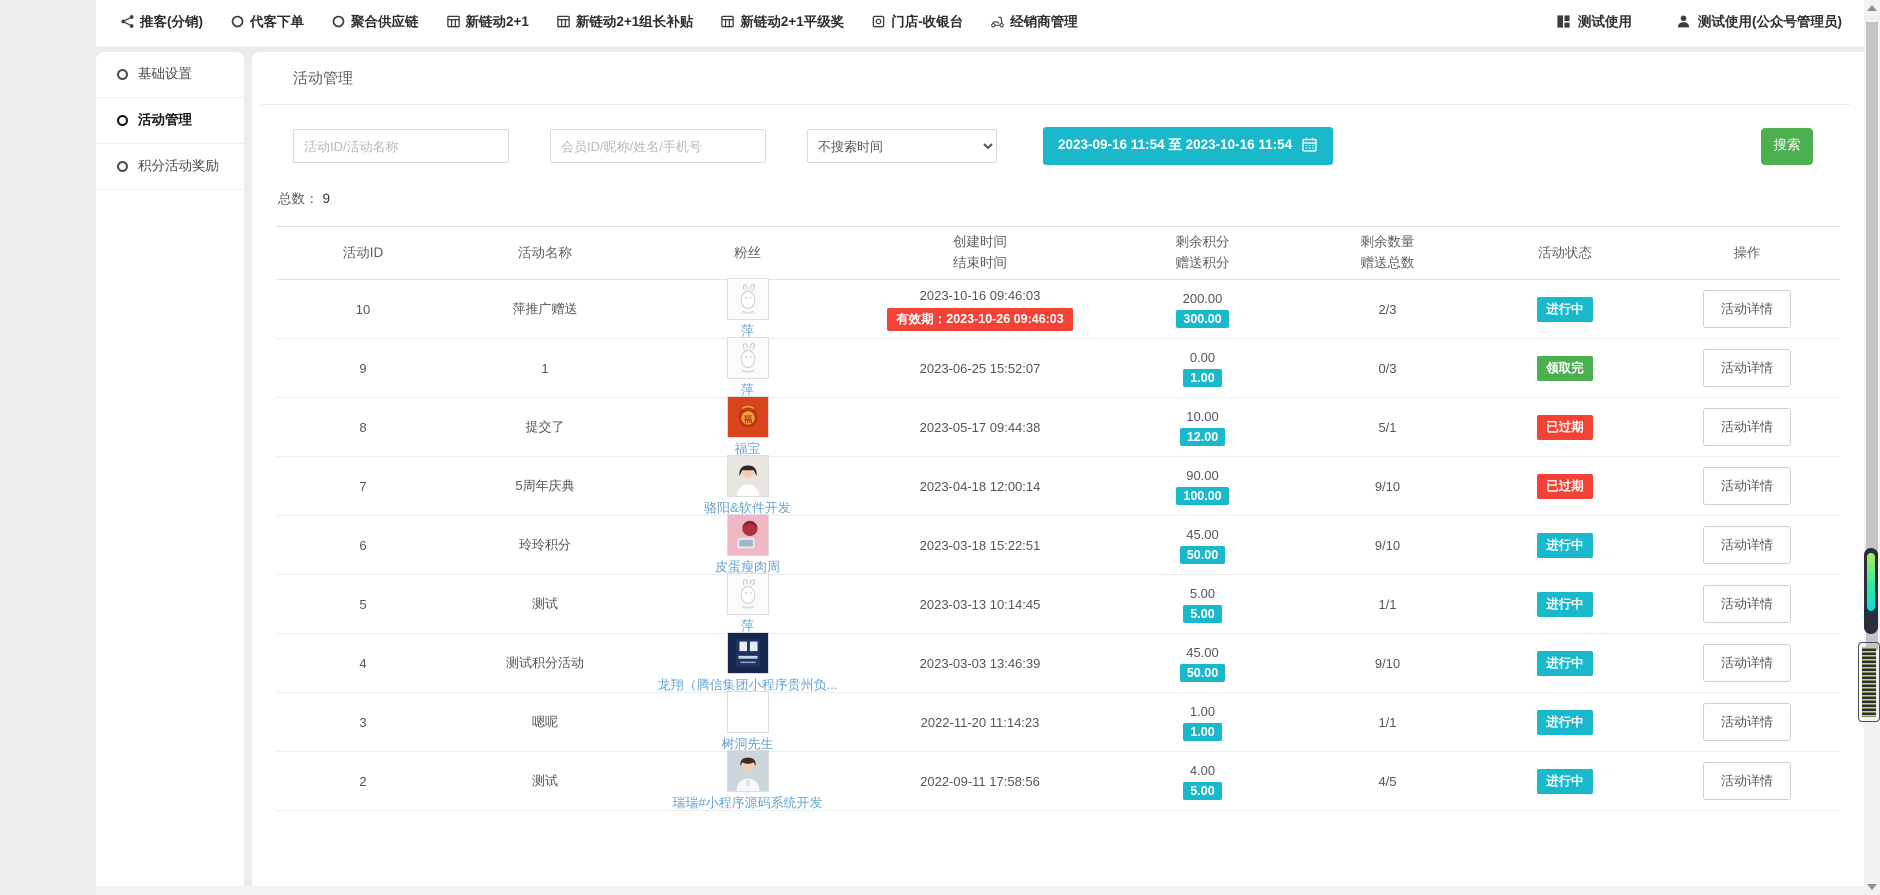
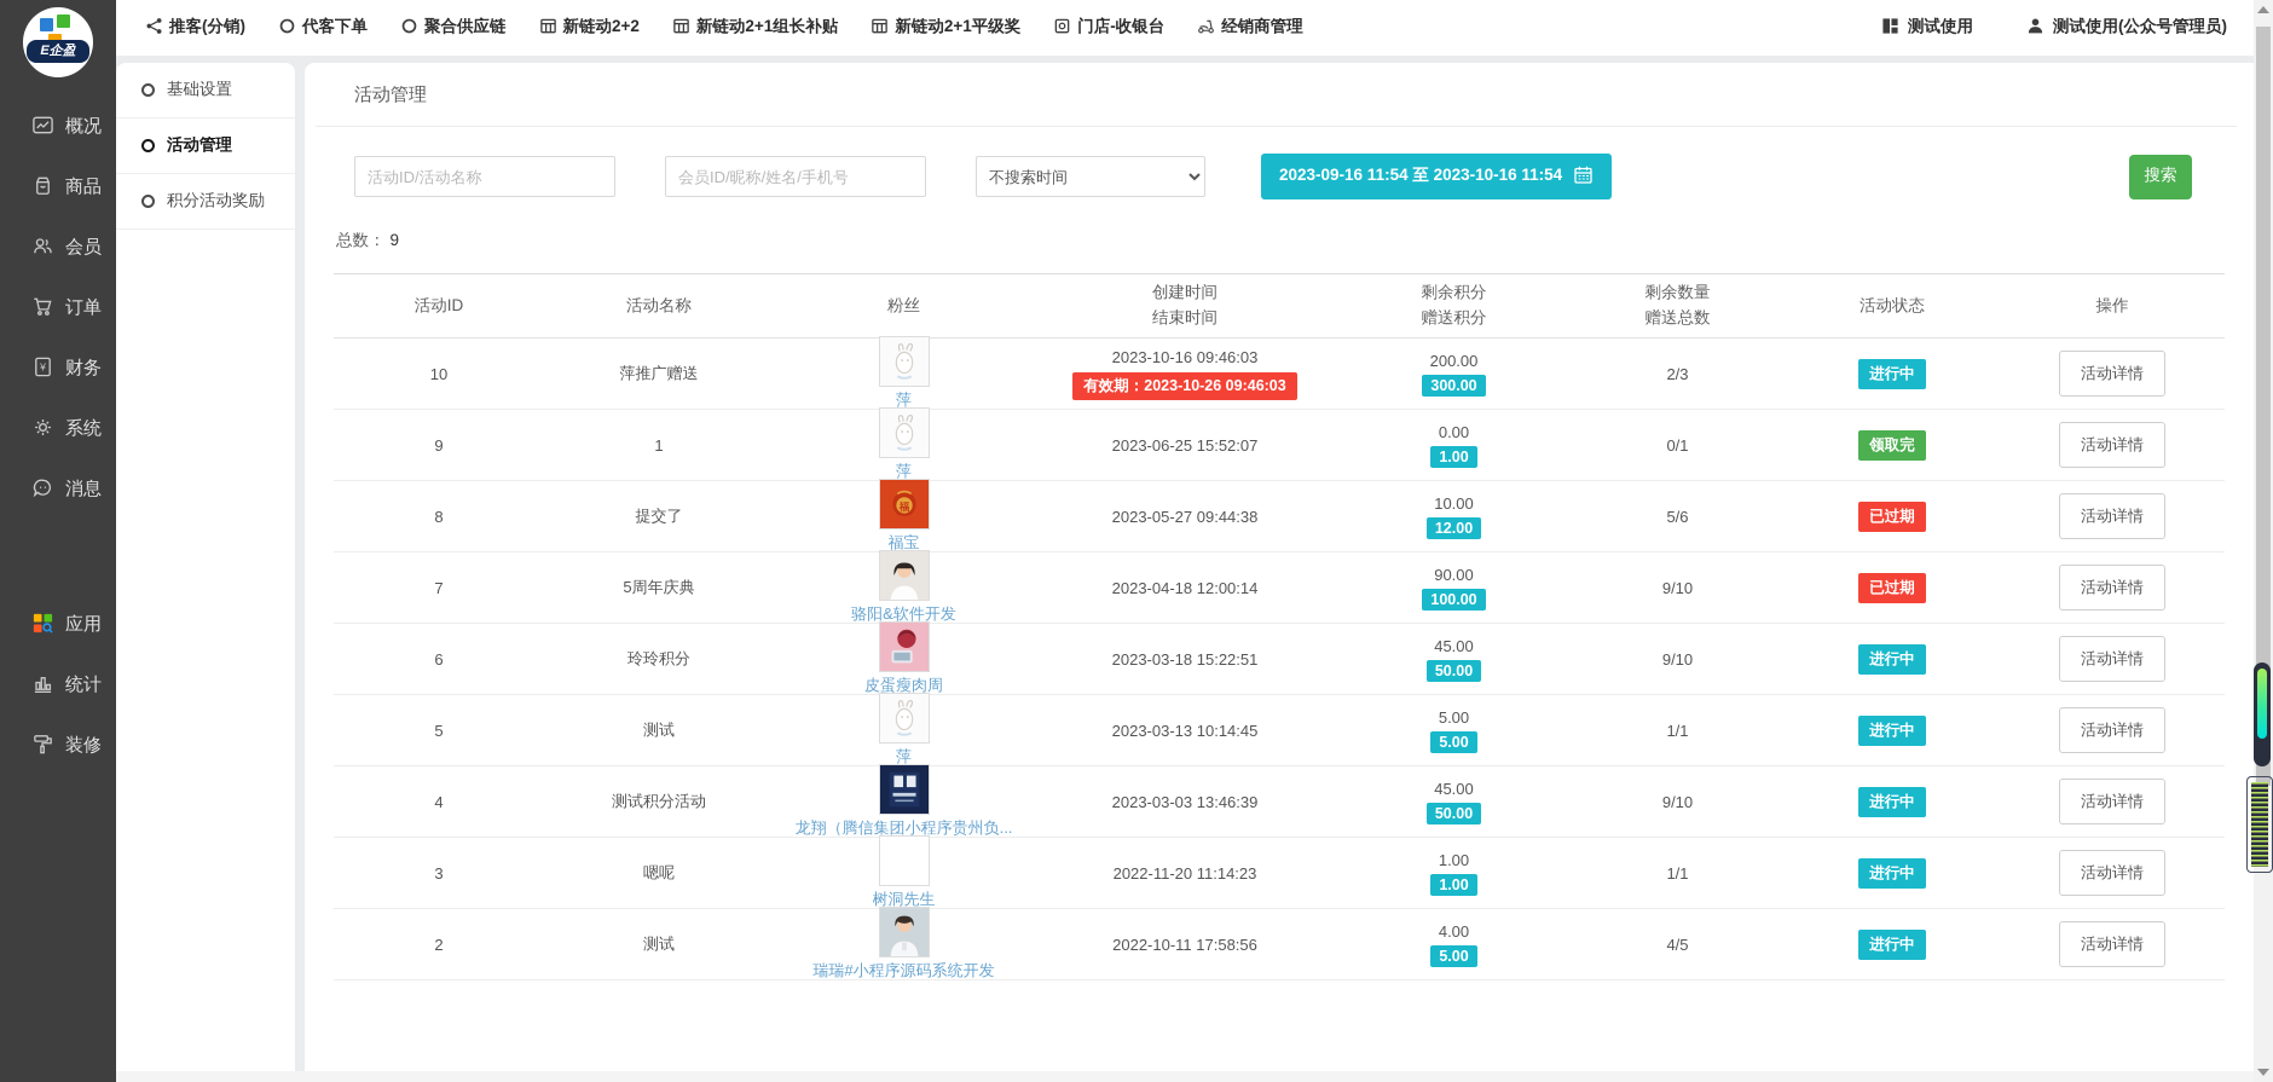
+ E企盈
+ 概况
+ 商品
+ 会员
+ 订单
+ ¥
+ 财务
+ 系统
+ 消息
+ 应用
+ 统计
+ 装修
  推客(分销)
  代客下单
  聚合供应链
- 新链动2+1
+ 新链动2+2
  新链动2+1组长补贴
  新链动2+1平级奖
  门店-收银台
  经销商管理
  测试使用
  测试使用(公众号管理员)
  基础设置
  活动管理
  积分活动奖励
  活动管理
  活动ID/活动名称
  会员ID/昵称/姓名/手机号
  不搜索时间
  2023-09-16 11:54 至 2023-10-16 11:54
  搜索
  总数： 9
  活动ID
  活动名称
  粉丝
  创建时间
  结束时间
  剩余积分
  赠送积分
  剩余数量
  赠送总数
  活动状态
  操作
  10
  萍推广赠送
  萍
  2023-10-16 09:46:03
  有效期：2023-10-26 09:46:03
  200.00
  300.00
  2/3
  进行中
  活动详情
  9
  1
  萍
  2023-06-25 15:52:07
  0.00
  1.00
- 0/3
+ 0/1
  领取完
  活动详情
  8
  提交了
  福
  福宝
- 2023-05-17 09:44:38
+ 2023-05-27 09:44:38
  10.00
  12.00
- 5/1
+ 5/6
  已过期
  活动详情
  7
  5周年庆典
  骆阳&软件开发
  2023-04-18 12:00:14
  90.00
  100.00
  9/10
  已过期
  活动详情
  6
  玲玲积分
  皮蛋瘦肉周
  2023-03-18 15:22:51
  45.00
  50.00
  9/10
  进行中
  活动详情
  5
  测试
  萍
  2023-03-13 10:14:45
  5.00
  5.00
  1/1
  进行中
  活动详情
  4
  测试积分活动
  龙翔（腾信集团小程序贵州负...
  2023-03-03 13:46:39
  45.00
  50.00
  9/10
  进行中
  活动详情
  3
  嗯呢
  树洞先生
  2022-11-20 11:14:23
  1.00
  1.00
  1/1
  进行中
  活动详情
  2
  测试
  瑞瑞#小程序源码系统开发
- 2022-09-11 17:58:56
+ 2022-10-11 17:58:56
  4.00
  5.00
  4/5
  进行中
  活动详情
